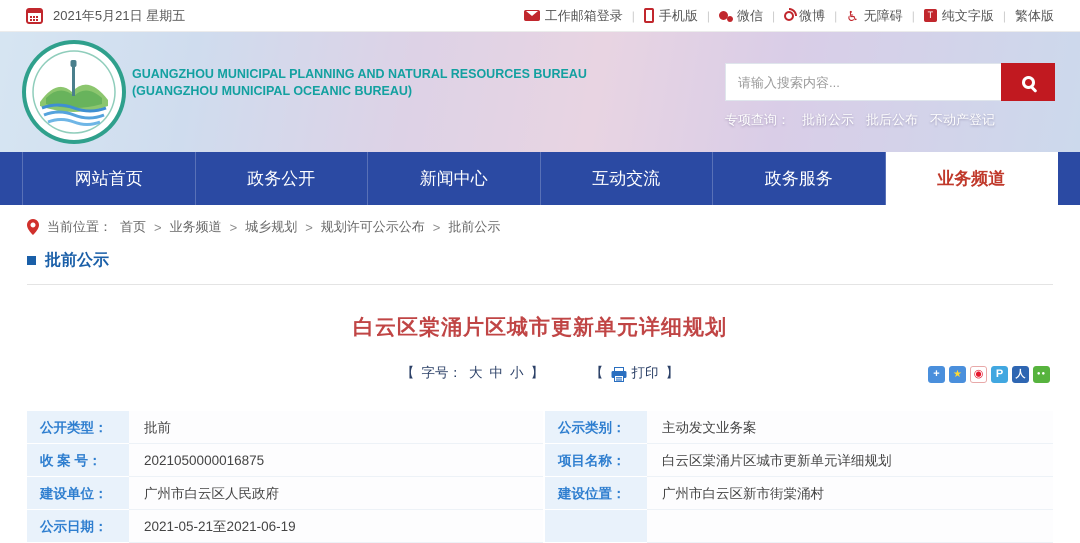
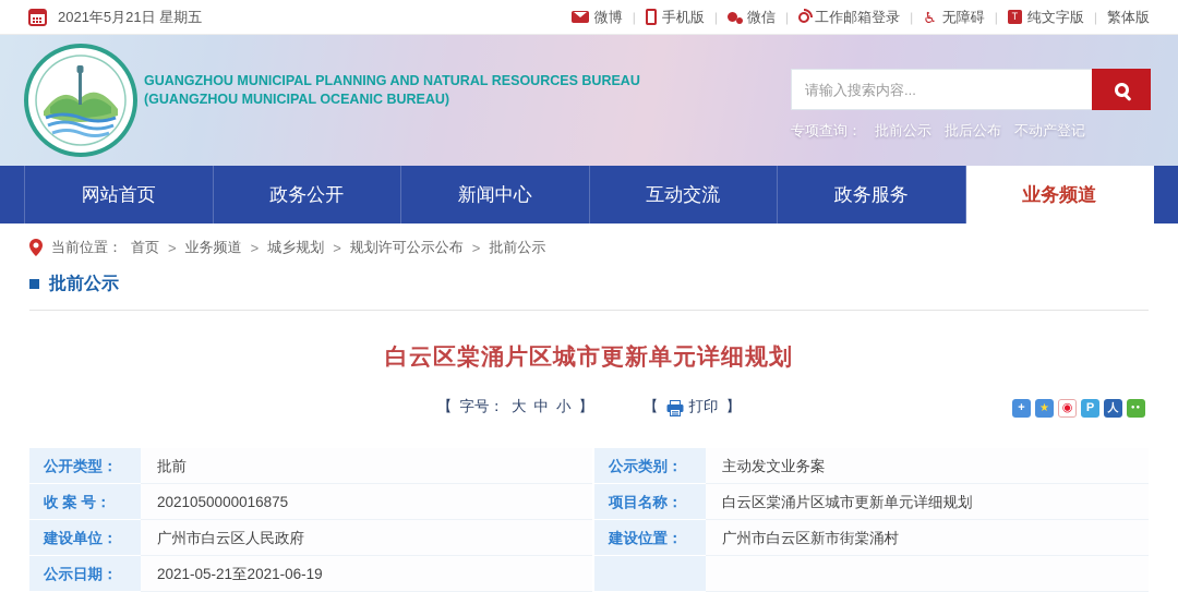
  2021年5月21日 星期五
- 工作邮箱登录
+ 微博
  |
  手机版
  |
  微信
  |
- 微博
+ 工作邮箱登录
  |
  ♿
  无障碍
  |
  纯文字版
  |
  繁体版
  GUANGZHOU MUNICIPAL PLANNING AND NATURAL RESOURCES BUREAU
  (GUANGZHOU MUNICIPAL OCEANIC BUREAU)
  请输入搜索内容...
  专项查询：
  批前公示
  批后公布
  不动产登记
  网站首页
  政务公开
  新闻中心
  互动交流
  政务服务
  业务频道
  当前位置：
  首页
  >
  业务频道
  >
  城乡规划
  >
  规划许可公示公布
  >
  批前公示
  批前公示
  白云区棠涌片区城市更新单元详细规划
  【
  字号：
  大
  中
  小
  】
  【
  打印
  】
  +
  ★
  ◉
  P
  人
  公开类型：
  批前
  公示类别：
  主动发文业务案
  收 案 号：
  2021050000016875
  项目名称：
  白云区棠涌片区城市更新单元详细规划
  建设单位：
  广州市白云区人民政府
  建设位置：
  广州市白云区新市街棠涌村
  公示日期：
  2021-05-21至2021-06-19
